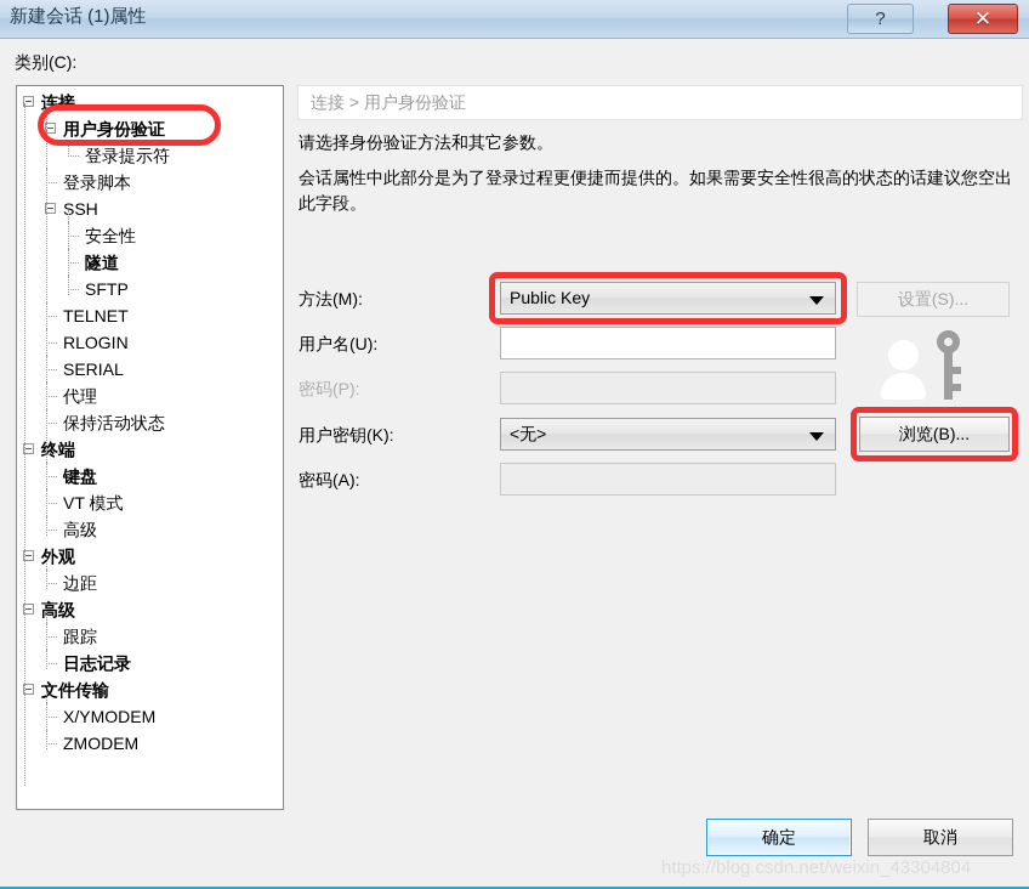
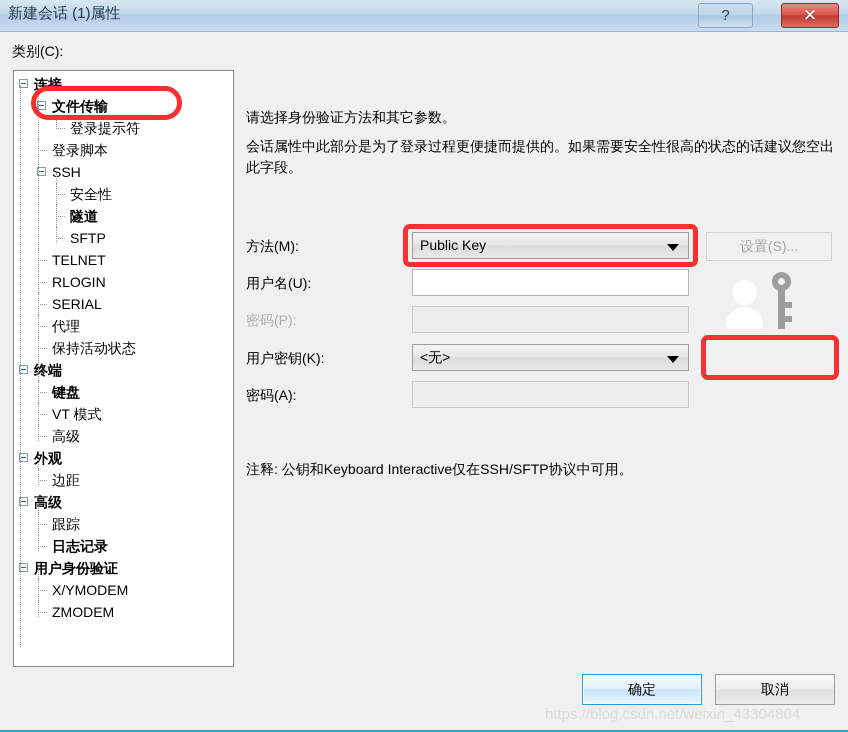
  新建会话 (1)属性
  ?
  ✕
  类别(C):
  连接
- 用户身份验证
+ 文件传输
  登录提示符
  登录脚本
  SSH
  安全性
  隧道
  SFTP
  TELNET
  RLOGIN
  SERIAL
  代理
  保持活动状态
  终端
  键盘
  VT 模式
  高级
  外观
  边距
  高级
  跟踪
  日志记录
- 文件传输
+ 用户身份验证
  X/YMODEM
  ZMODEM
- 连接 > 用户身份验证
  请选择身份验证方法和其它参数。
  会话属性中此部分是为了登录过程更便捷而提供的。如果需要安全性很高的状态的话建议您空出此字段。
  方法(M):
  Public Key
  设置(S)...
  用户名(U):
  密码(P):
  用户密钥(K):
  <无>
- 浏览(B)...
  密码(A):
+ 注释: 公钥和Keyboard Interactive仅在SSH/SFTP协议中可用。
  确定
  取消
